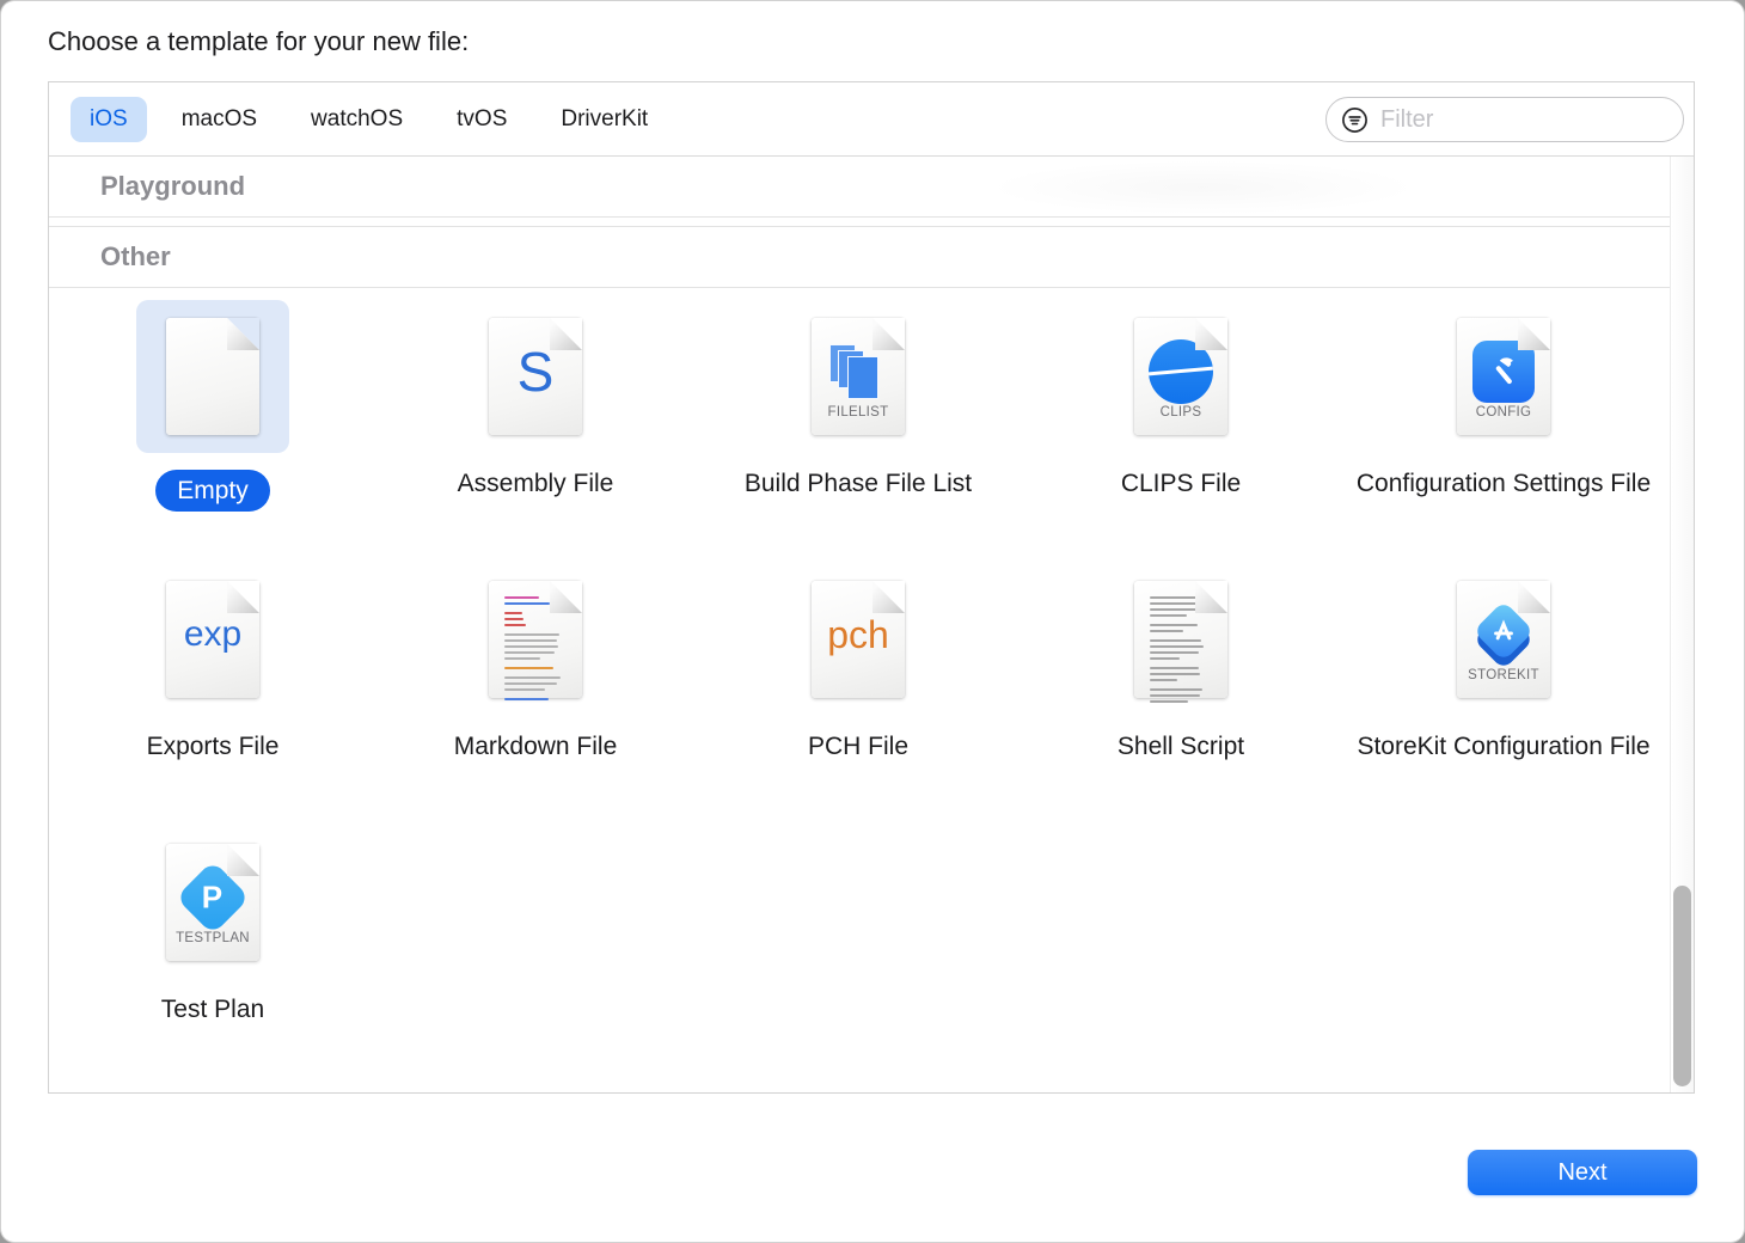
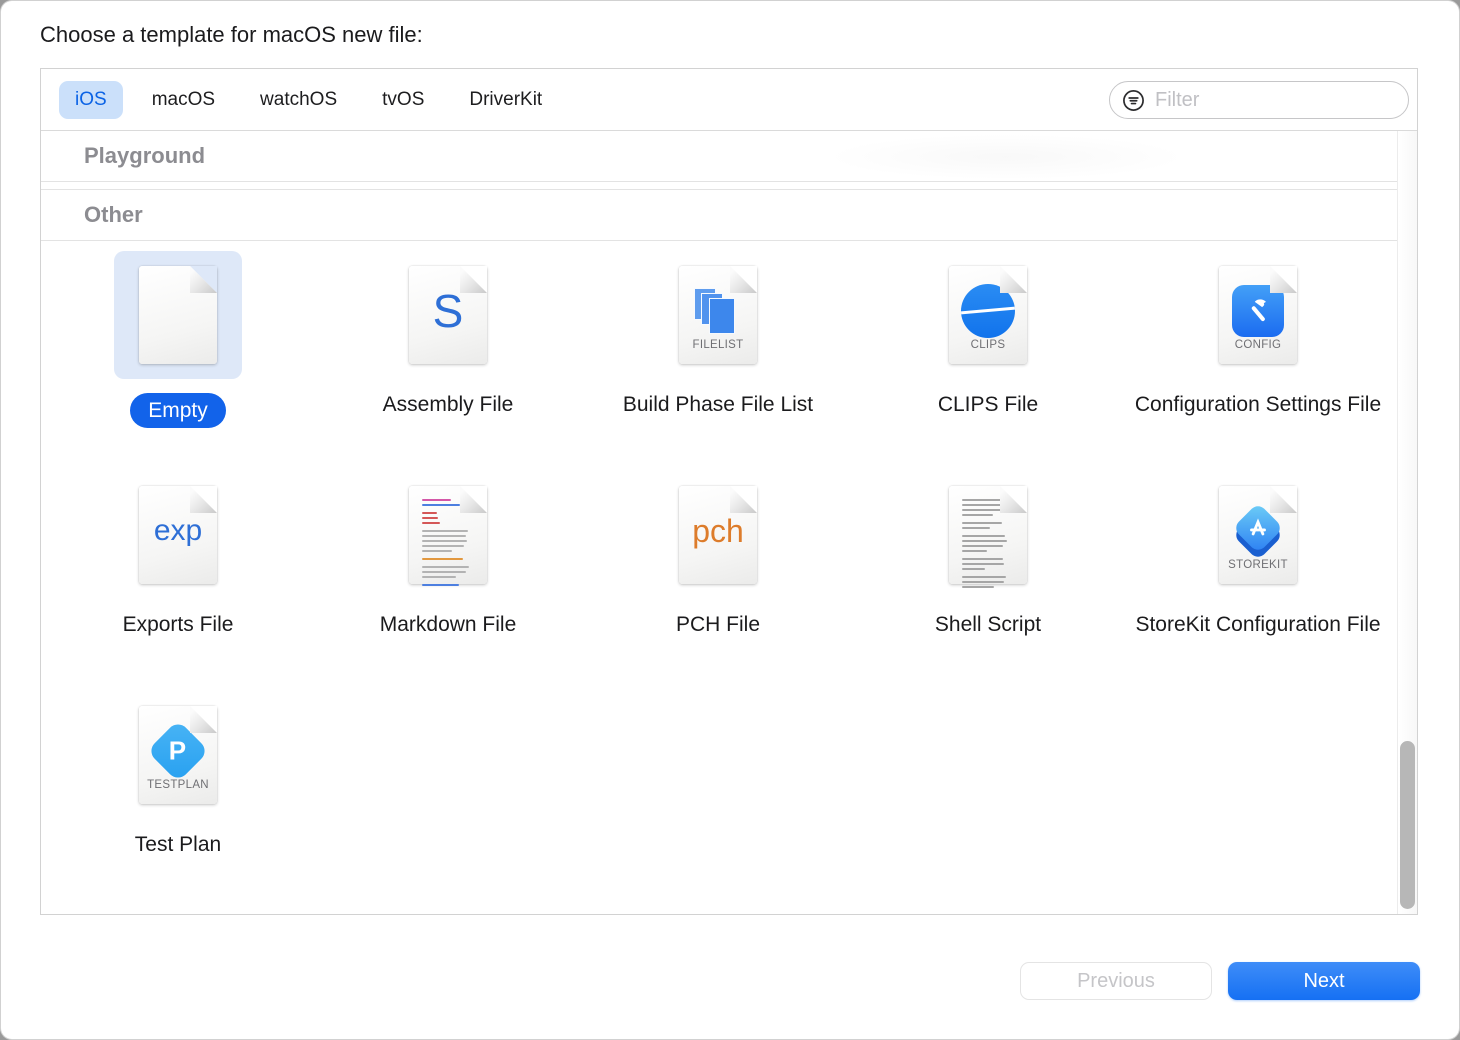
- Choose a template for your new file:
+ Choose a template for macOS new file:
  iOS
  macOS
  watchOS
  tvOS
  DriverKit
  Filter
  Playground
  Other
  Empty
  S
  Assembly File
  FILELIST
  Build Phase File List
  CLIPS
  CLIPS File
  CONFIG
  Configuration Settings File
  exp
  Exports File
  Markdown File
  pch
  PCH File
  Shell Script
  STOREKIT
  StoreKit Configuration File
  TESTPLAN
  Test Plan
+ Previous
  Next
